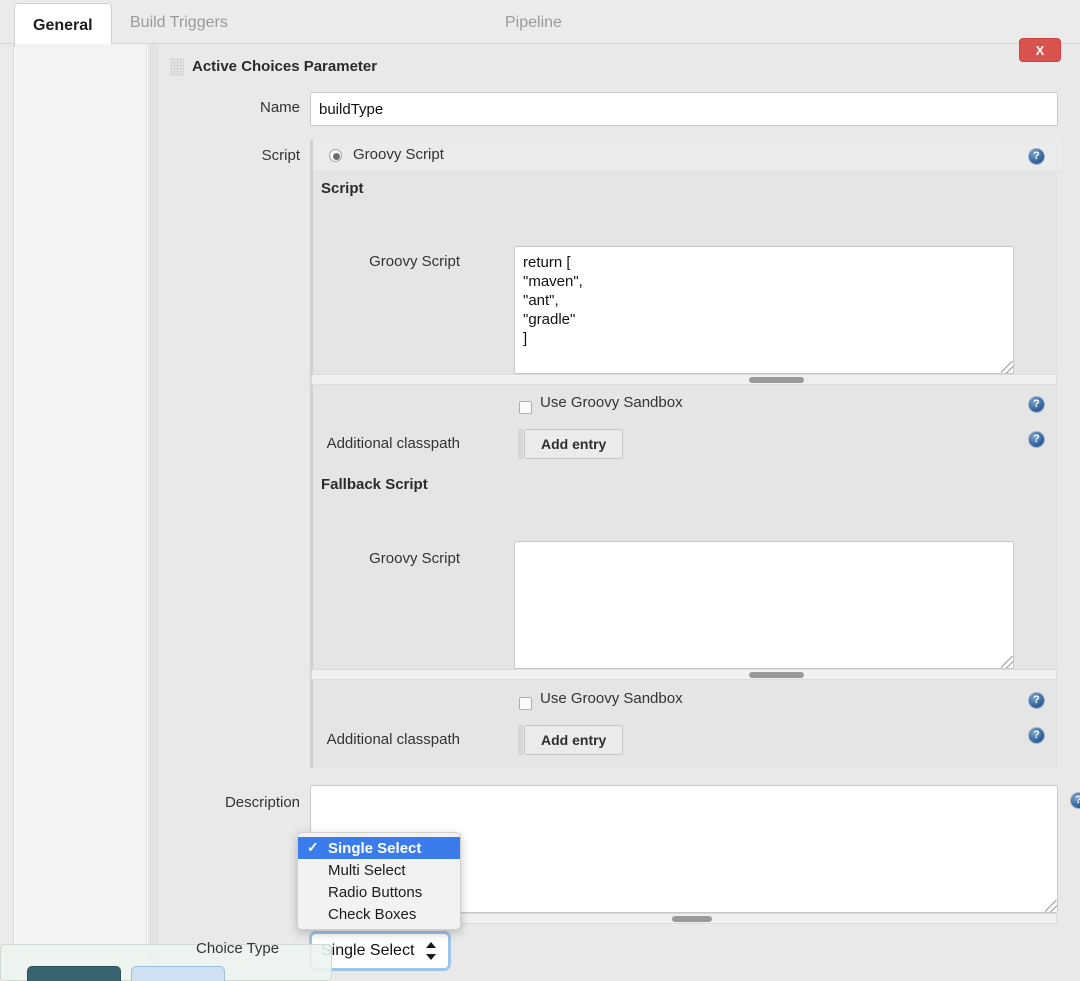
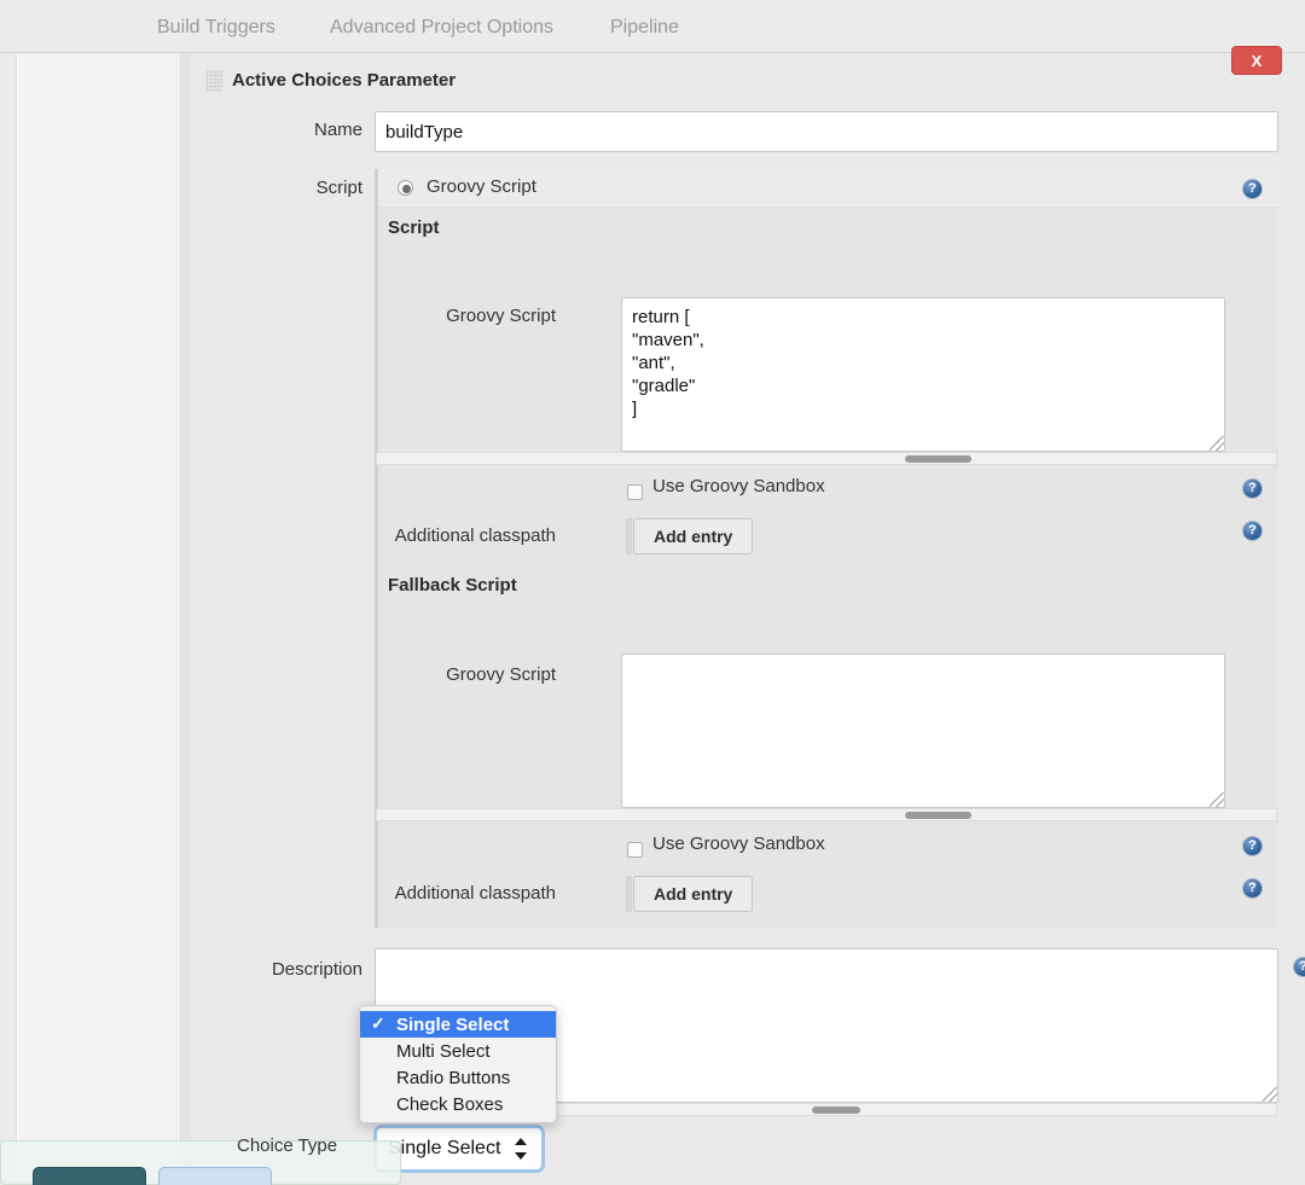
- General
  Build Triggers
+ Advanced Project Options
  Pipeline
  X
  Active Choices Parameter
  Name
  buildType
  Script
  Groovy Script
  ?
  Script
  Groovy Script
  return [
  "maven",
  "ant",
  "gradle"
  ]
  Use Groovy Sandbox
  ?
  Additional classpath
  Add entry
  ?
  Fallback Script
  Groovy Script
  Use Groovy Sandbox
  ?
  Additional classpath
  Add entry
  ?
  Description
  ?
  Choice Type
  Single Select
  ✓
  Single Select
  Multi Select
  Radio Buttons
  Check Boxes
